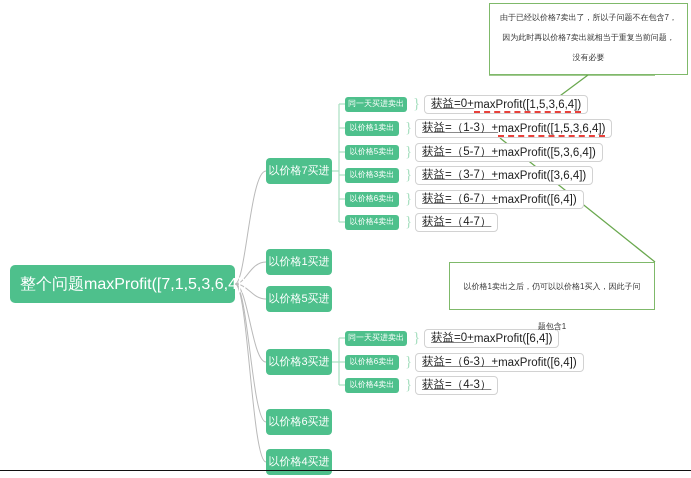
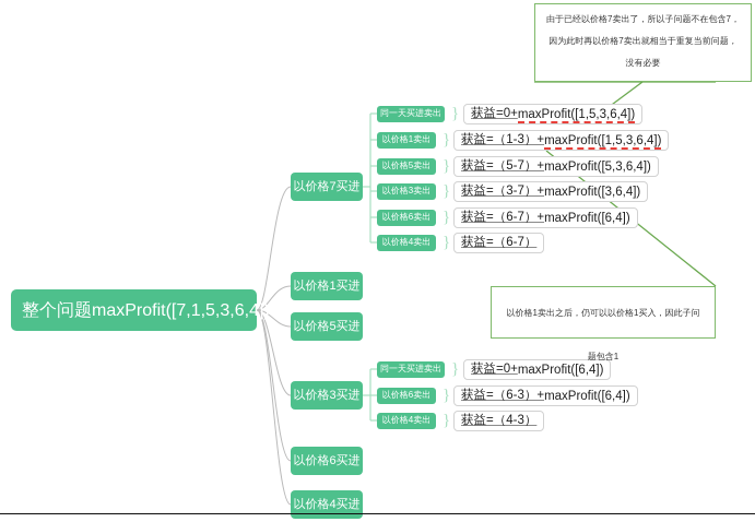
  整个问题maxProfit([7,1,5,3,6,4])
  以价格7买进
  以价格1买进
  以价格5买进
  以价格3买进
  以价格6买进
  以价格4买进
  同一天买进卖出
  以价格1卖出
  以价格5卖出
  以价格3卖出
  以价格6卖出
  以价格4卖出
  同一天买进卖出
  以价格6卖出
  以价格4卖出
  }
  }
  }
  }
  }
  }
  }
  }
  }
  获益=0+
  maxProfit([1,5,3,6,4])
  获益=（1-3）+
  maxProfit([1,5,3,6,4])
  获益=（5-7）+
  maxProfit([5,3,6,4])
  获益=（3-7）+
  maxProfit([3,6,4])
  获益=（6-7）+
  maxProfit([6,4])
- 获益=（4-7）
+ 获益=（6-7）
  获益=0+
  maxProfit([6
  获益=（6-3）+
  maxProfit([6,4])
  获益=（4-3）
  由于已经以价格7卖出了，所以子问题不在包含7，因为此时再以价格7卖出就相当于重复当前问题，没有必要
  以价格1卖出之后，仍可以以价格1买入，因此子问题包含1
